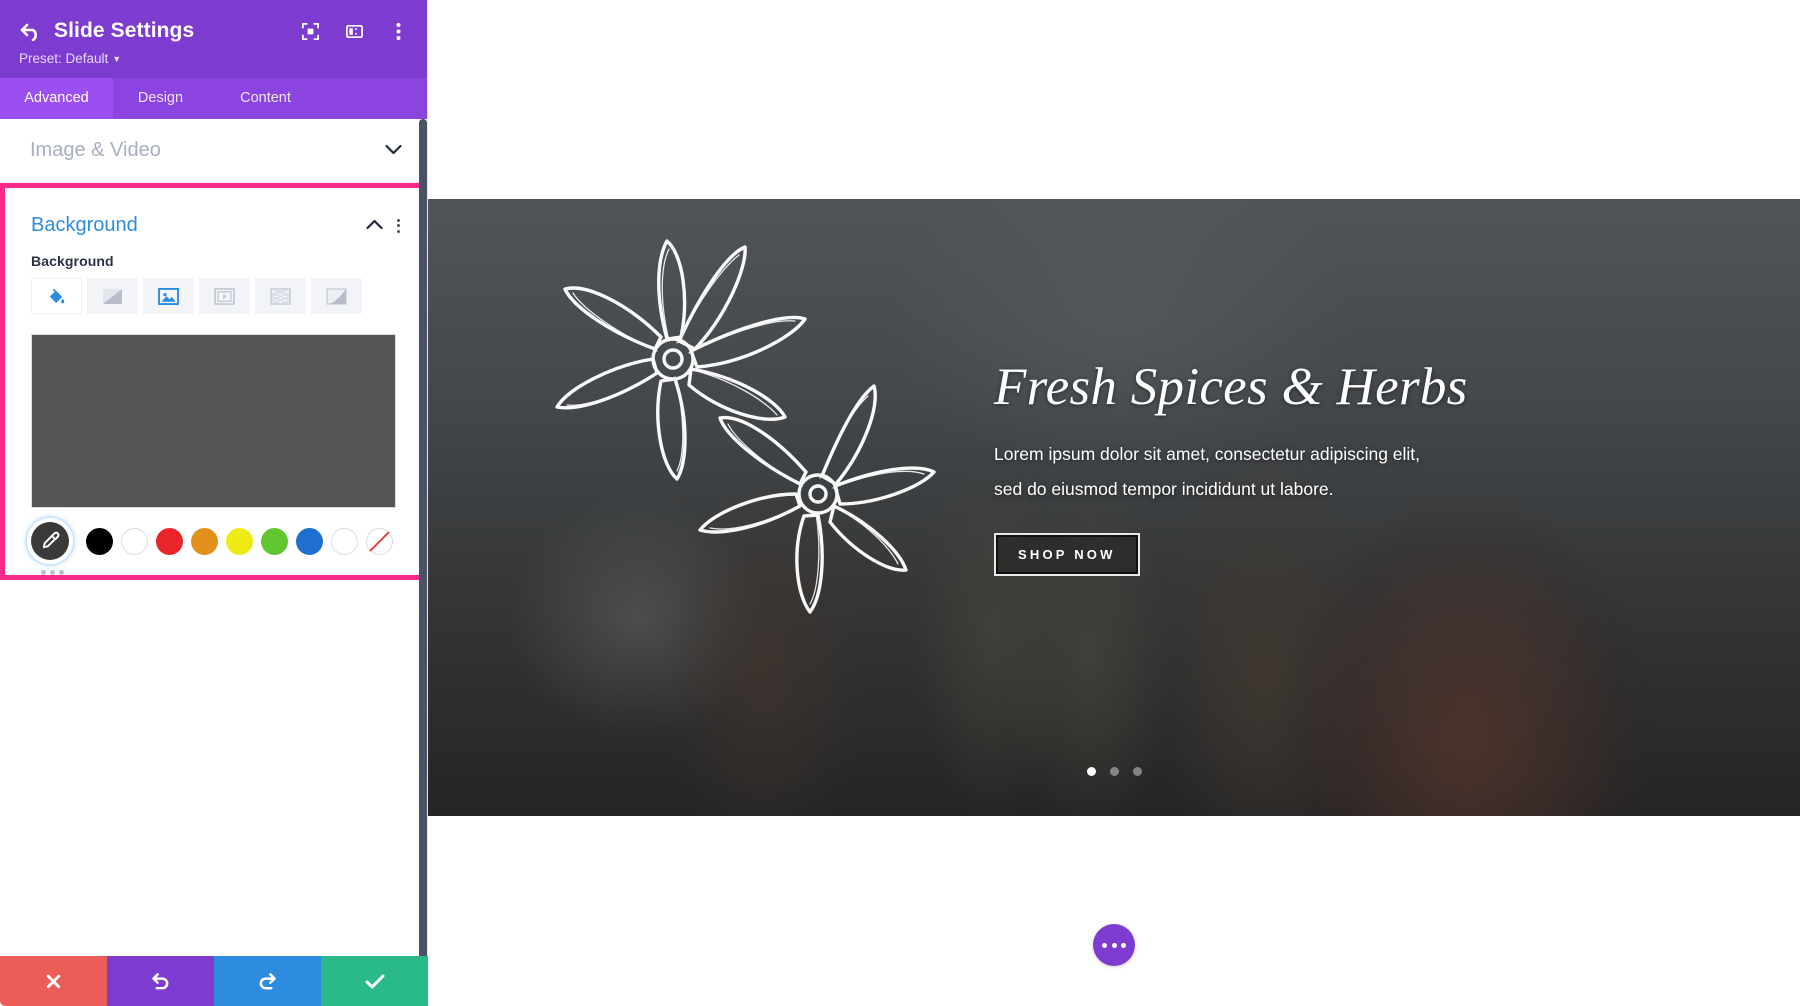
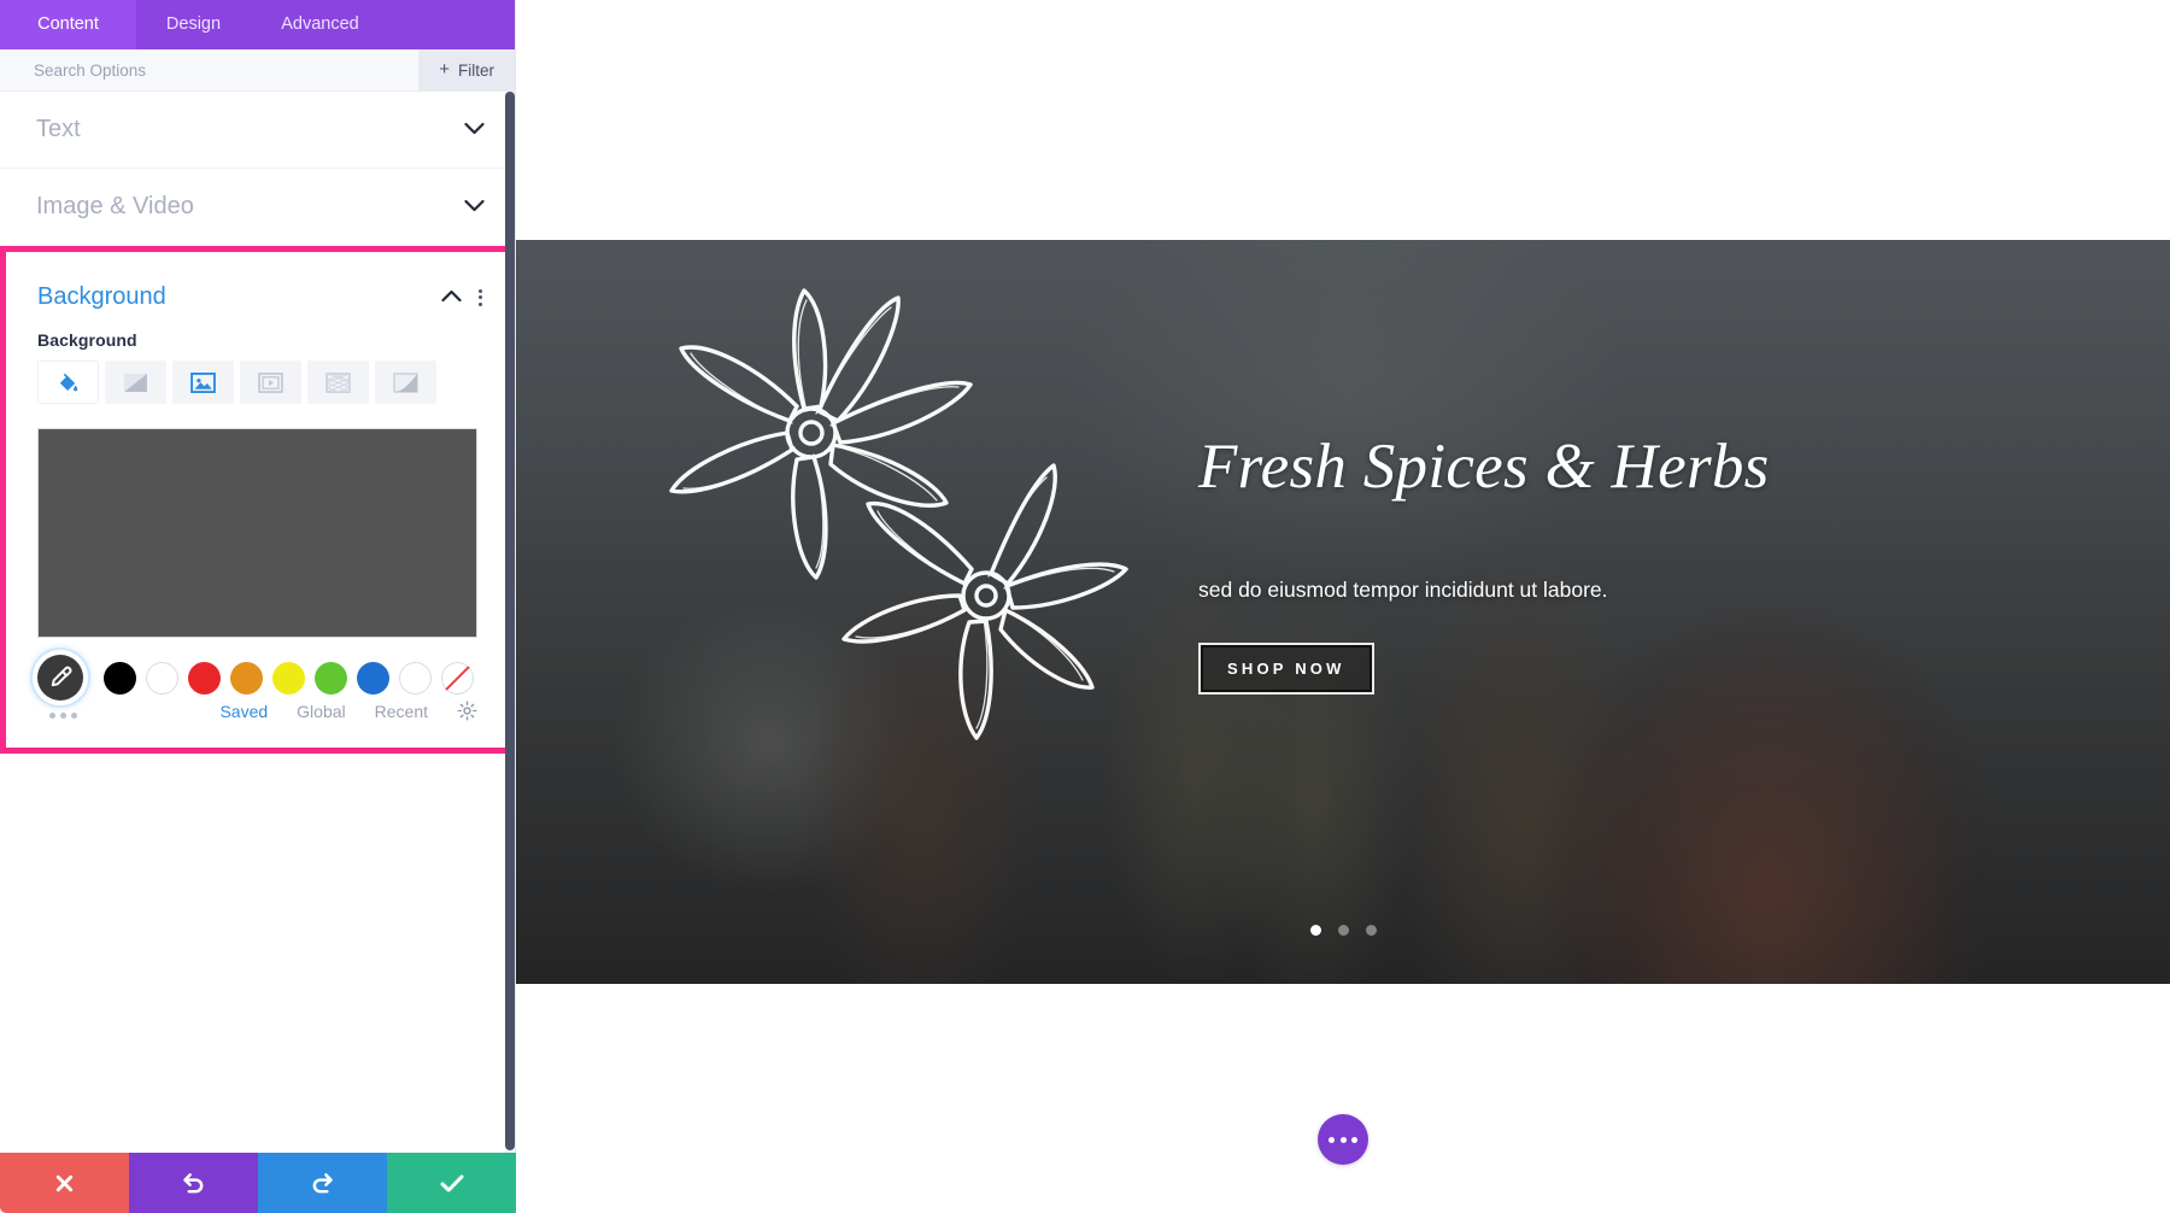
  Fresh Spices & Herbs
- Lorem ipsum dolor sit amet, consectetur adipiscing elit,
  sed do eiusmod tempor incididunt ut labore.
  SHOP NOW
- Slide Settings
- Preset: Default
- ▼
- Advanced
+ Content
  Design
- Content
+ Advanced
+ Search Options
+ +
+ Filter
+ Text
  Image & Video
  Background
  Background
+ Saved
+ Global
+ Recent
